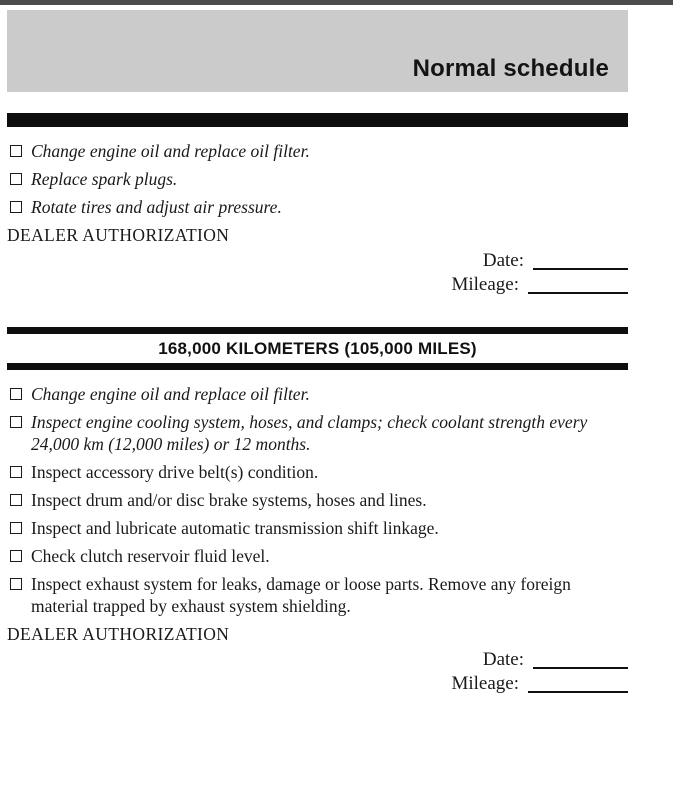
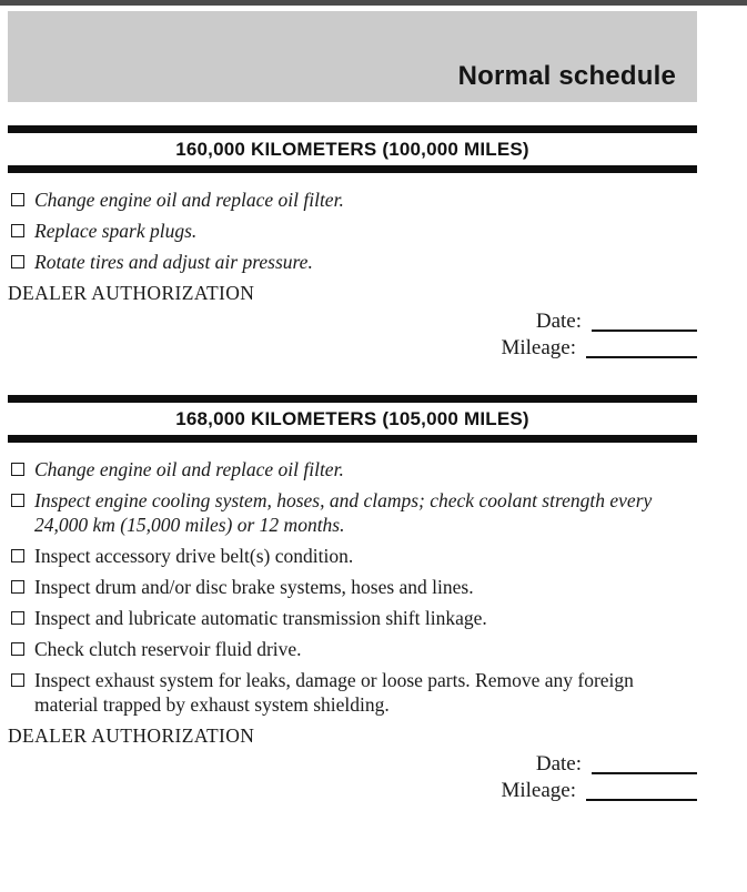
  Normal schedule
+ 160,000 KILOMETERS (100,000 MILES)
  Change engine oil and replace oil filter.
  Replace spark plugs.
  Rotate tires and adjust air pressure.
  DEALER AUTHORIZATION
  Date:
  Mileage:
  168,000 KILOMETERS (105,000 MILES)
  Change engine oil and replace oil filter.
- Inspect engine cooling system, hoses, and clamps; check coolant strength every 24,000 km (12,000 miles) or 12 months.
+ Inspect engine cooling system, hoses, and clamps; check coolant strength every 24,000 km (15,000 miles) or 12 months.
  Inspect accessory drive belt(s) condition.
  Inspect drum and/or disc brake systems, hoses and lines.
  Inspect and lubricate automatic transmission shift linkage.
- Check clutch reservoir fluid level.
+ Check clutch reservoir fluid drive.
  Inspect exhaust system for leaks, damage or loose parts. Remove any foreign material trapped by exhaust system shielding.
  DEALER AUTHORIZATION
  Date:
  Mileage:
